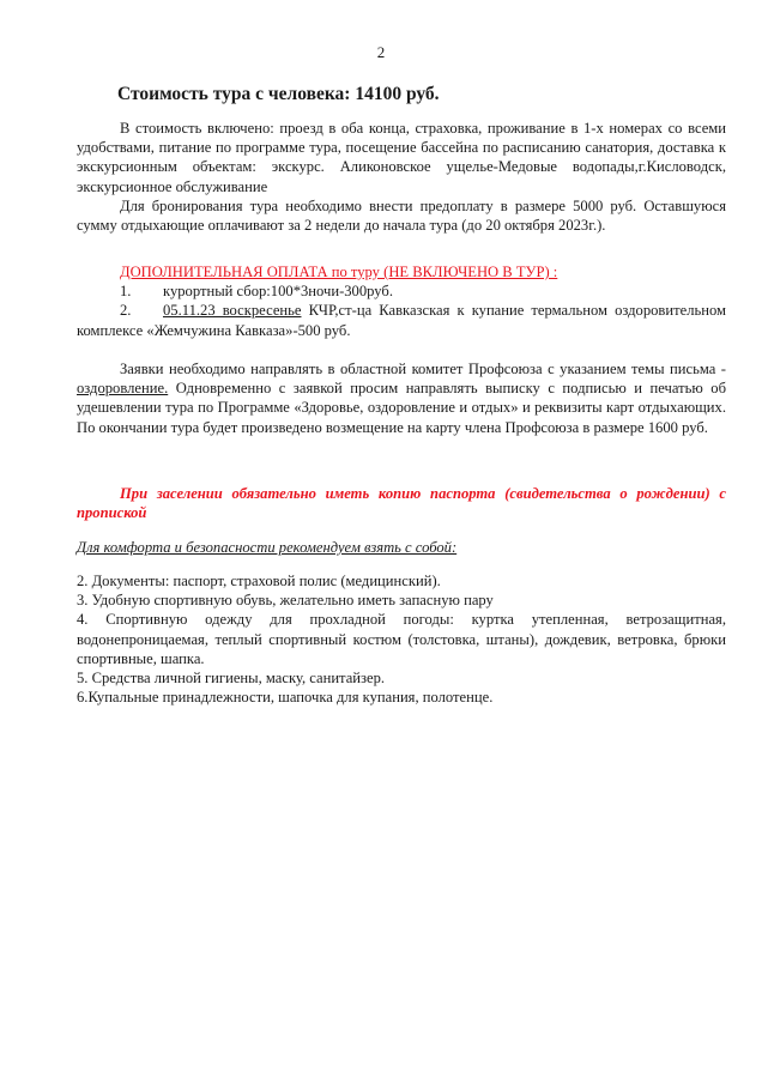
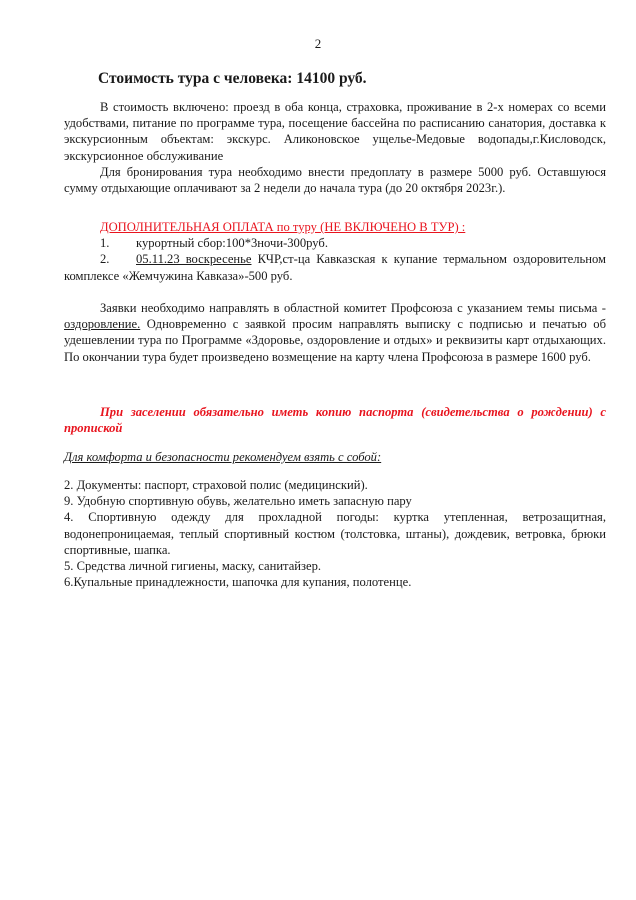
  2
  Стоимость тура с человека: 14100 руб.
- В стоимость включено: проезд в оба конца, страховка, проживание в 1-х номерах со всеми удобствами, питание по программе тура, посещение бассейна по расписанию санатория, доставка к экскурсионным объектам: экскурс. Аликоновское ущелье-Медовые водопады,г.Кисловодск, экскурсионное обслуживание
+ В стоимость включено: проезд в оба конца, страховка, проживание в 2-х номерах со всеми удобствами, питание по программе тура, посещение бассейна по расписанию санатория, доставка к экскурсионным объектам: экскурс. Аликоновское ущелье-Медовые водопады,г.Кисловодск, экскурсионное обслуживание
  Для бронирования тура необходимо внести предоплату в размере 5000 руб. Оставшуюся сумму отдыхающие оплачивают за 2 недели до начала тура (до 20 октября 2023г.).
  ДОПОЛНИТЕЛЬНАЯ ОПЛАТА по туру (НЕ ВКЛЮЧЕНО В ТУР) :
  1.
  курортный сбор:100*3ночи-300руб.
  2. 05.11.23 воскресенье КЧР,ст-ца Кавказская к купание термальном оздоровительном комплексе «Жемчужина Кавказа»-500 руб.
  Заявки необходимо направлять в областной комитет Профсоюза с указанием темы письма - оздоровление. Одновременно с заявкой просим направлять выписку с подписью и печатью об удешевлении тура по Программе «Здоровье, оздоровление и отдых» и реквизиты карт отдыхающих. По окончании тура будет произведено возмещение на карту члена Профсоюза в размере 1600 руб.
  При заселении обязательно иметь копию паспорта (свидетельства о рождении) с пропиской
  Для комфорта и безопасности рекомендуем взять с собой:
  2. Документы: паспорт, страховой полис (медицинский).
- 3. Удобную спортивную обувь, желательно иметь запасную пару
+ 9. Удобную спортивную обувь, желательно иметь запасную пару
  4. Спортивную одежду для прохладной погоды: куртка утепленная, ветрозащитная, водонепроницаемая, теплый спортивный костюм (толстовка, штаны), дождевик, ветровка, брюки спортивные, шапка.
  5. Средства личной гигиены, маску, санитайзер.
  6.Купальные принадлежности, шапочка для купания, полотенце.
